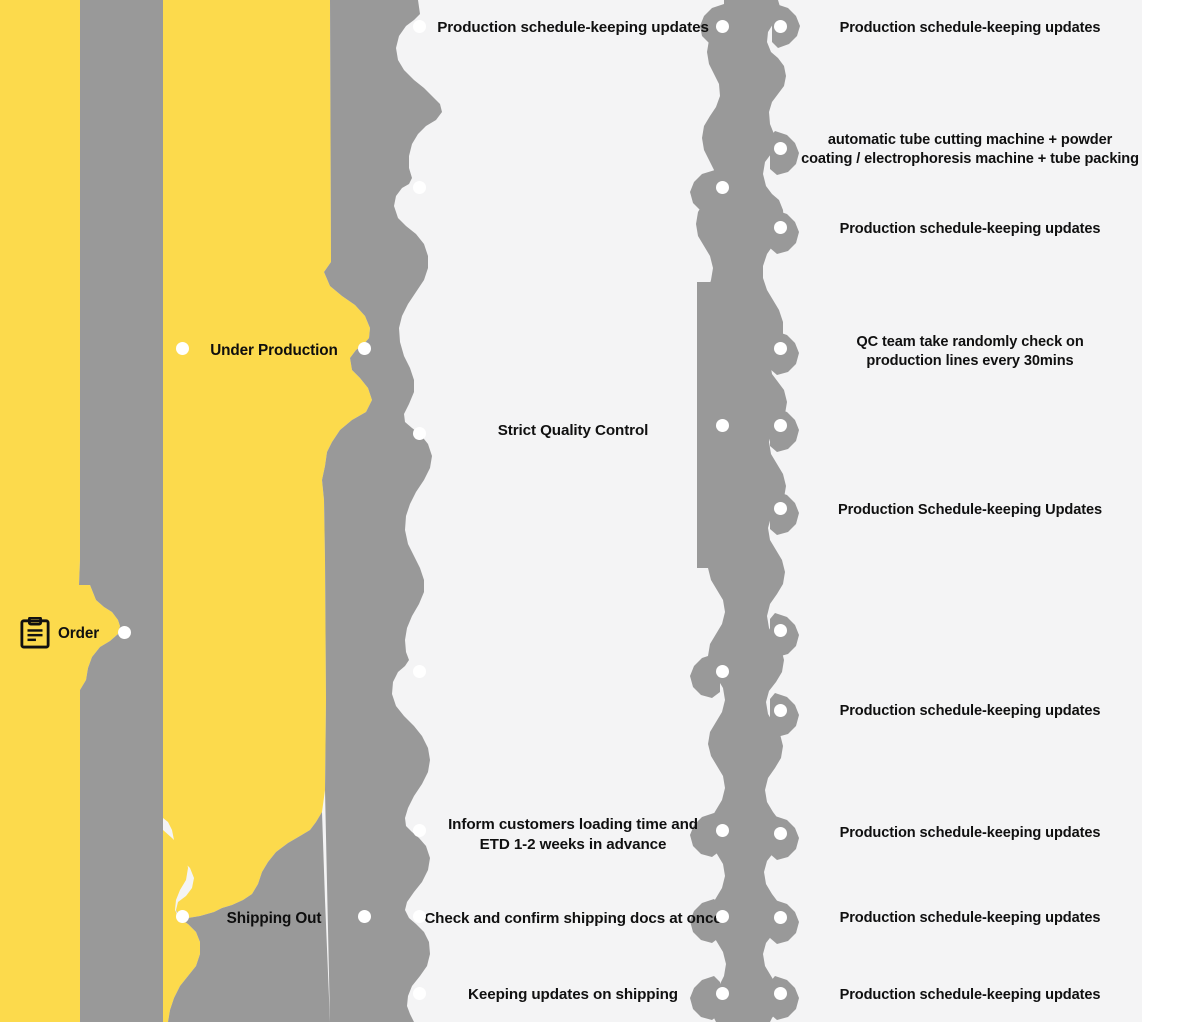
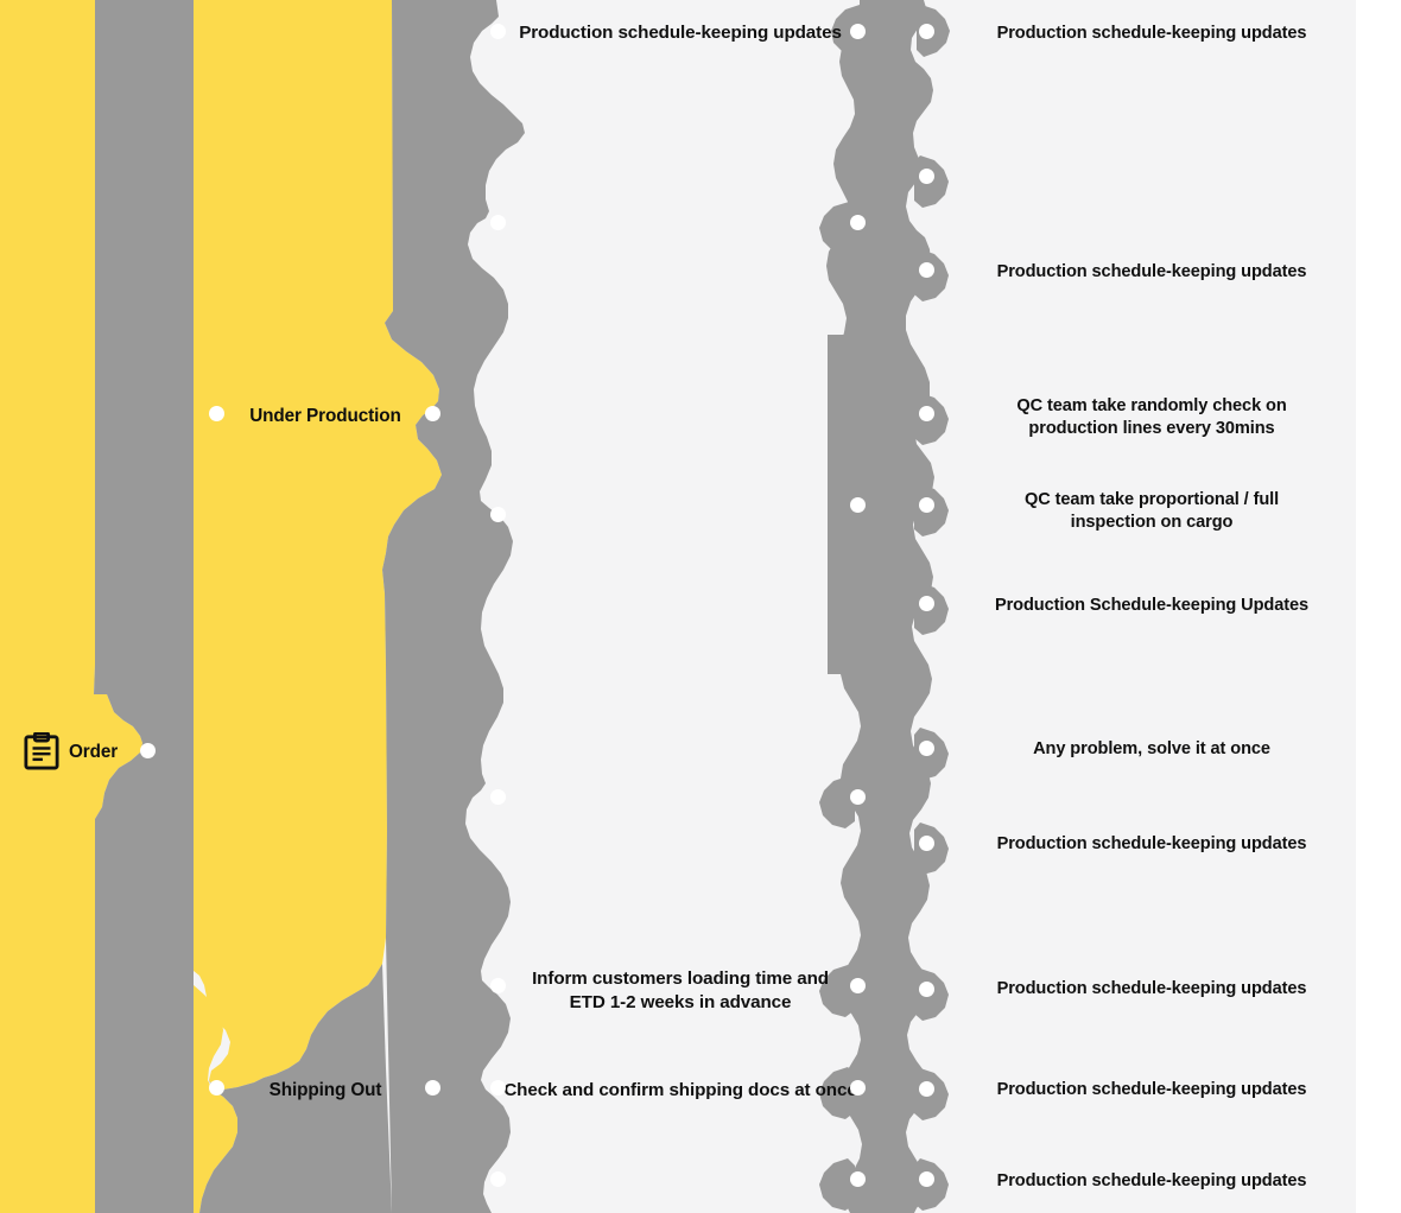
  Order
  Under Production
  Shipping Out
  Production schedule-keeping updates
- Strict Quality Control
  Inform customers loading time and
  ETD 1-2 weeks in advance
  Check and confirm shipping docs at onc
- Keeping updates on shipping
  Production schedule-keeping updates
- automatic tube cutting machine + powder
- coating / electrophoresis machine + tube packing
  Production schedule-keeping updates
  QC team take randomly check on
  production lines every 30mins
+ QC team take proportional / full
+ inspection on cargo
  Production Schedule-keeping Updates
+ Any problem, solve it at once
  Production schedule-keeping updates
  Production schedule-keeping updates
  Production schedule-keeping updates
  Production schedule-keeping updates
